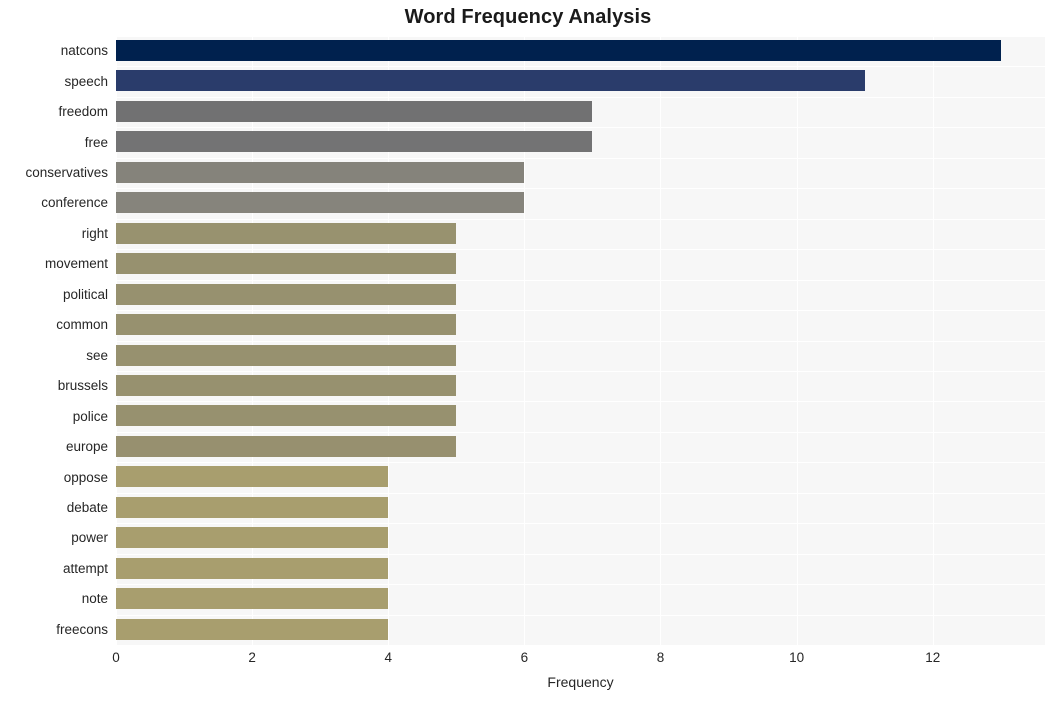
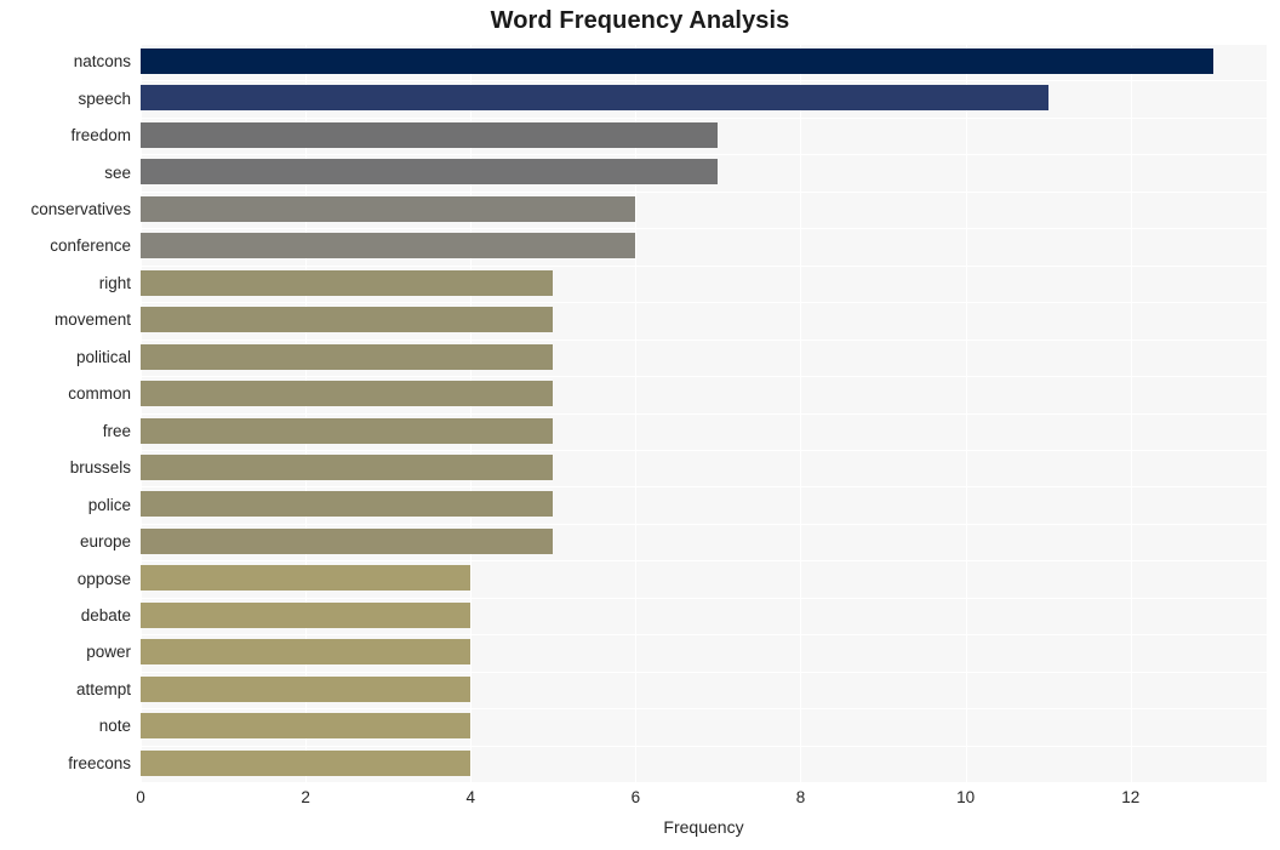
  Word Frequency Analysis
  natcons
  speech
  freedom
- free
+ see
  conservatives
  conference
  right
  movement
  political
  common
- see
+ free
  brussels
  police
  europe
  oppose
  debate
  power
  attempt
  note
  freecons
  0
  2
  4
  6
  8
  10
  12
  Frequency
